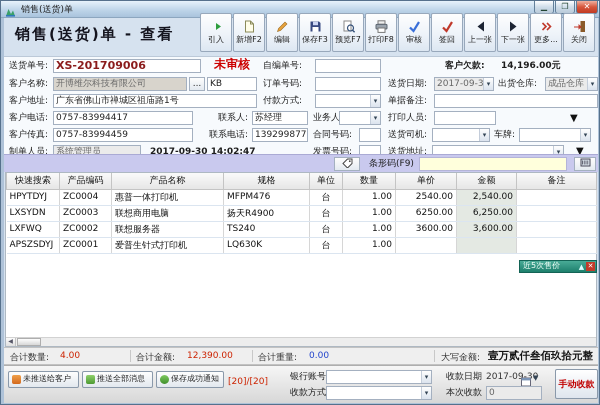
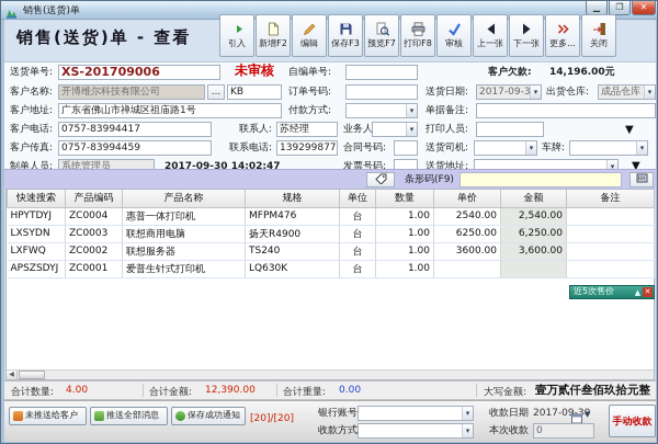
  销售(送货)单
  ▁
  ❐
  ✕
  销售(送货)单 - 查看
  引入
  新增F2
  编辑
  保存F3
  预览F7
  打印F8
  审核
- 签回
  上一张
  下一张
  更多...
  关闭
  送货单号:
  XS-201709006
  未审核
  自编单号:
  客户欠款:
  14,196.00元
  客户名称:
  开博维尔科技有限公司
  ...
  KB
  订单号码:
  送货日期:
  2017-09-3
  ▾
  出货仓库:
  成品仓库
  ▾
  客户地址:
  广东省佛山市禅城区祖庙路1号
  付款方式:
  ▾
  单据备注:
  客户电话:
  0757-83994417
  联系人:
  苏经理
  ▾
  打印人员:
  ▼
  客户传真:
  0757-83994459
  联系电话:
  139299877
  合同号码:
  送货司机:
  ▾
  车牌:
  ▾
  制单人员:
  系统管理员
  2017-09-30 14:02:47
  发票号码:
  送货地址:
  ▾
  ▼
  条形码(F9)
  快速搜索	产品编码	产品名称	规格	单位	数量	单价	金额	备注
  HPYTDYJ	ZC0004	惠普一体打印机	MFPM476	台	1.00	2540.00	2,540.00
  LXSYDN	ZC0003	联想商用电脑	扬天R4900	台	1.00	6250.00	6,250.00
  LXFWQ	ZC0002	联想服务器	TS240	台	1.00	3600.00	3,600.00
  APSZSDYJ	ZC0001	爱普生针式打印机	LQ630K	台	1.00
  近5次售价
  ▲
  ✕
  合计数量:
  4.00
  合计金额:
  12,390.00
  合计重量:
  0.00
  大写金额:
  壹万贰仟叁佰玖拾元整
  未推送给客户
  推送全部消息
  保存成功通知
  [20]/[20]
  银行账号
  ▾
  收款日期
  2017-09-30
  ▼
  收款方式
  ▾
  本次收款
  0
  手动收款
